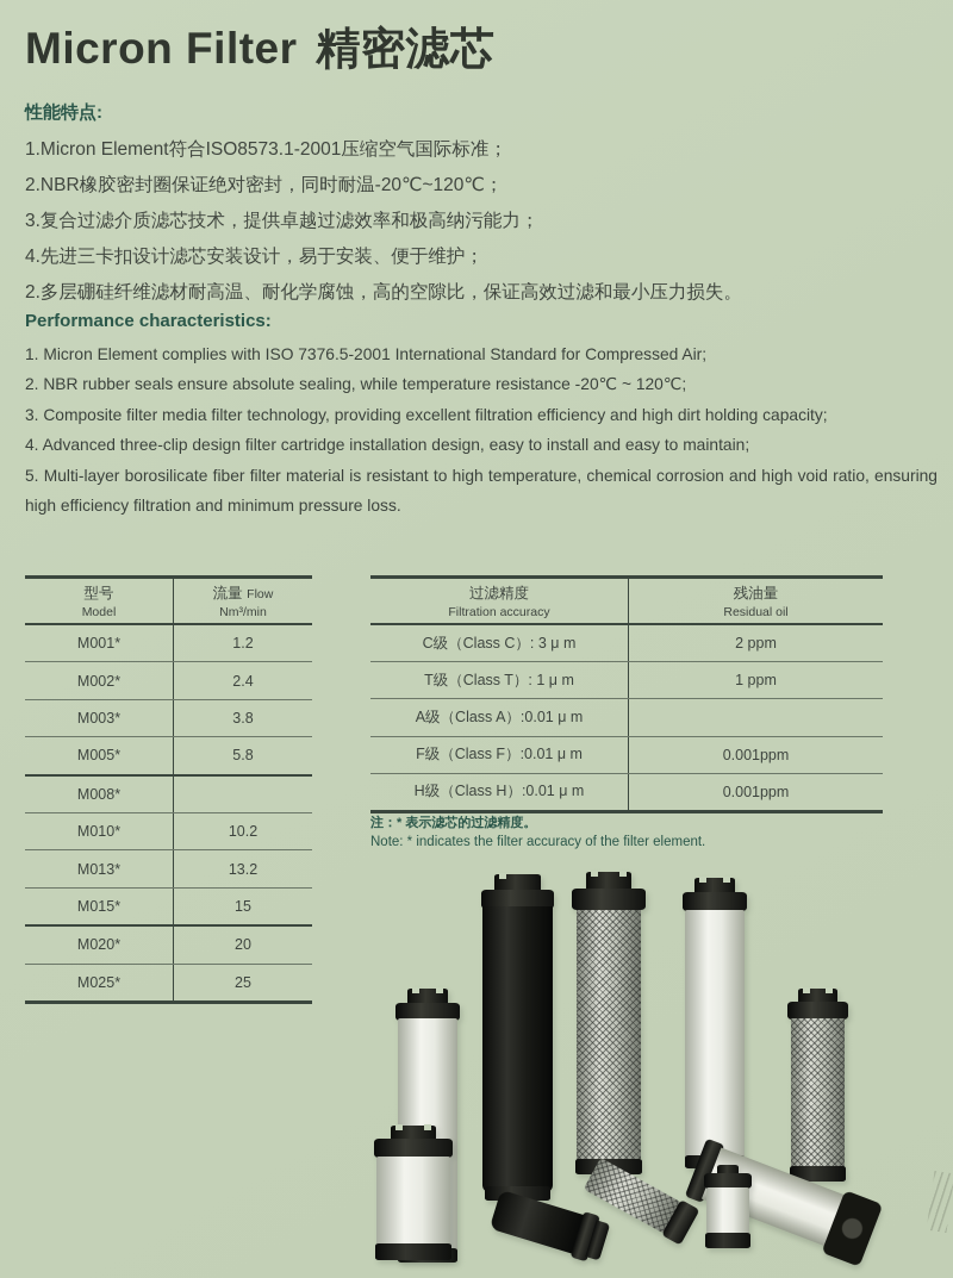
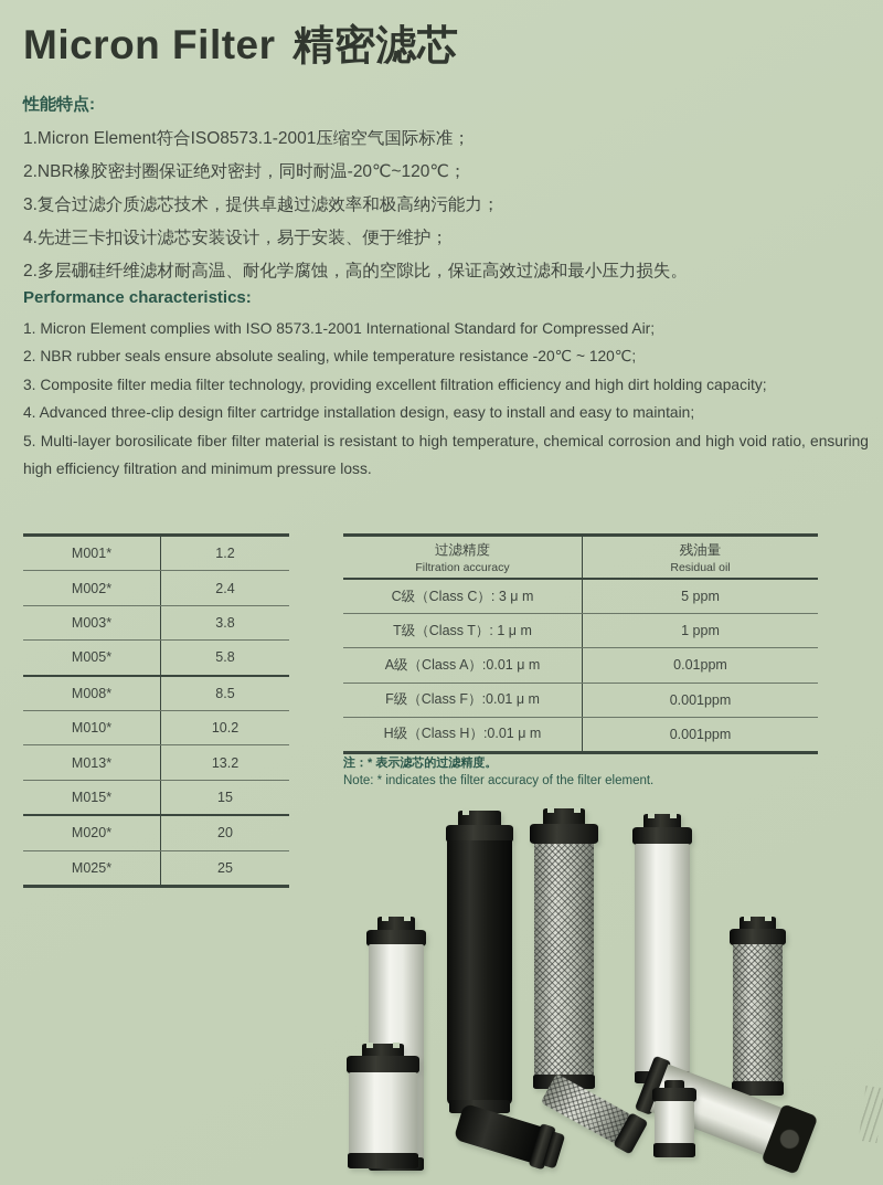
  Micron Filter 精密滤芯
  性能特点:
  1.Micron Element符合ISO8573.1-2001压缩空气国际标准；
  2.NBR橡胶密封圈保证绝对密封，同时耐温-20℃~120℃；
  3.复合过滤介质滤芯技术，提供卓越过滤效率和极高纳污能力；
  4.先进三卡扣设计滤芯安装设计，易于安装、便于维护；
  2.多层硼硅纤维滤材耐高温、耐化学腐蚀，高的空隙比，保证高效过滤和最小压力损失。
  Performance characteristics:
- 1. Micron Element complies with ISO 7376.5-2001 International Standard for Compressed Air;
+ 1. Micron Element complies with ISO 8573.1-2001 International Standard for Compressed Air;
  2. NBR rubber seals ensure absolute sealing, while temperature resistance -20℃ ~ 120℃;
  3. Composite filter media filter technology, providing excellent filtration efficiency and high dirt holding capacity;
  4. Advanced three-clip design filter cartridge installation design, easy to install and easy to maintain;
  5. Multi-layer borosilicate fiber filter material is resistant to high temperature, chemical corrosion and high void ratio, ensuring high efficiency filtration and minimum pressure loss.
- 型号
- Model
- 流量 Flow
- Nm³/min
  M001*
  1.2
  M002*
  2.4
  M003*
  3.8
  M005*
  5.8
  M008*
+ 8.5
  M010*
  10.2
  M013*
  13.2
  M015*
  15
  M020*
  20
  M025*
  25
  过滤精度
  Filtration accuracy
  残油量
  Residual oil
  C级（Class C）: 3 μ m
- 2 ppm
+ 5 ppm
  T级（Class T）: 1 μ m
  1 ppm
  A级（Class A）:0.01 μ m
+ 0.01ppm
  F级（Class F）:0.01 μ m
  0.001ppm
  H级（Class H）:0.01 μ m
  0.001ppm
  注：* 表示滤芯的过滤精度。
  Note: * indicates the filter accuracy of the filter element.
